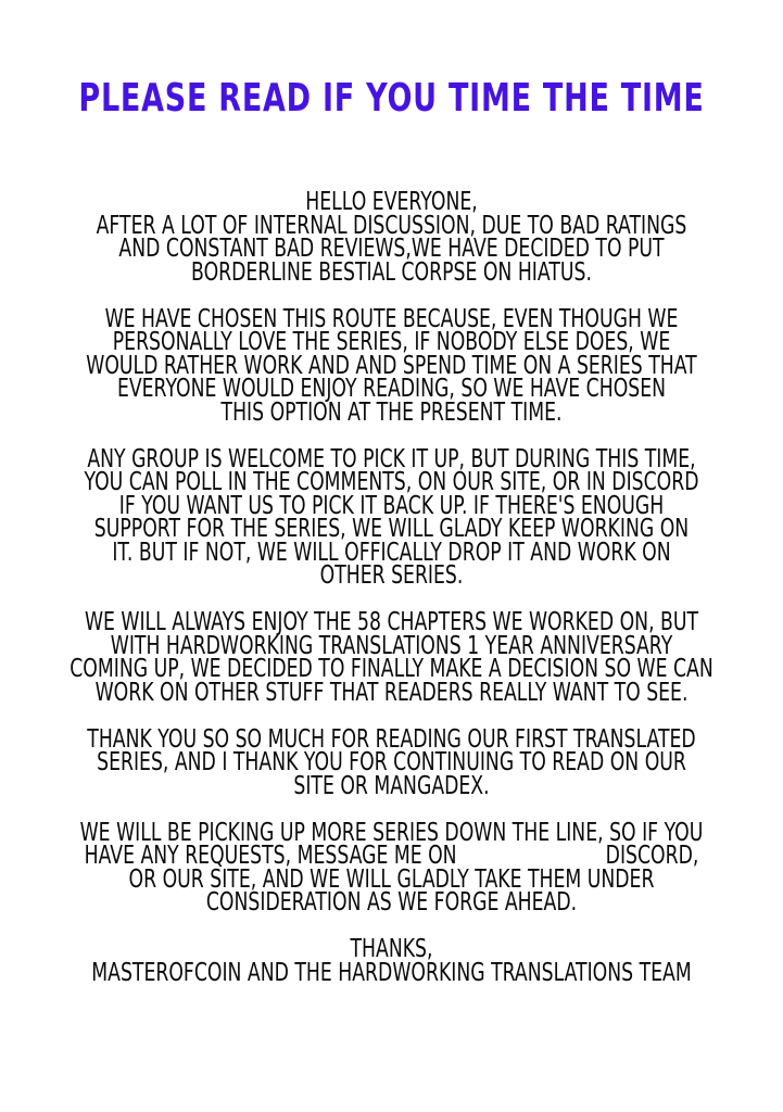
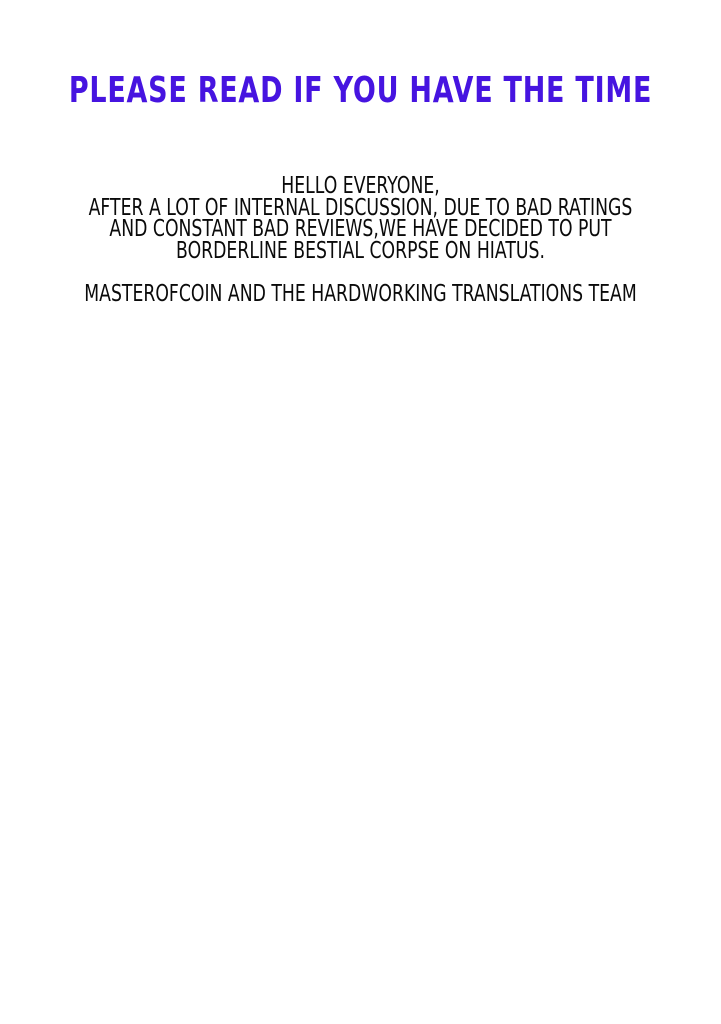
- PLEASE READ IF YOU TIME THE TIME
+ PLEASE READ IF YOU HAVE THE TIME
  HELLO EVERYONE,
  AFTER A LOT OF INTERNAL DISCUSSION, DUE TO BAD RATINGS
  AND CONSTANT BAD REVIEWS,WE HAVE DECIDED TO PUT
  BORDERLINE BESTIAL CORPSE ON HIATUS.
- WE HAVE CHOSEN THIS ROUTE BECAUSE, EVEN THOUGH WE
- PERSONALLY LOVE THE SERIES, IF NOBODY ELSE DOES, WE
- WOULD RATHER WORK AND AND SPEND TIME ON A SERIES THAT
- EVERYONE WOULD ENJOY READING, SO WE HAVE CHOSEN
- THIS OPTION AT THE PRESENT TIME.
- ANY GROUP IS WELCOME TO PICK IT UP, BUT DURING THIS TIME,
- YOU CAN POLL IN THE COMMENTS, ON OUR SITE, OR IN DISCORD
- IF YOU WANT US TO PICK IT BACK UP. IF THERE'S ENOUGH
- SUPPORT FOR THE SERIES, WE WILL GLADY KEEP WORKING ON
- IT. BUT IF NOT, WE WILL OFFICALLY DROP IT AND WORK ON
- OTHER SERIES.
- WE WILL ALWAYS ENJOY THE 58 CHAPTERS WE WORKED ON, BUT
- WITH HARDWORKING TRANSLATIONS 1 YEAR ANNIVERSARY
- COMING UP, WE DECIDED TO FINALLY MAKE A DECISION SO WE CAN
- WORK ON OTHER STUFF THAT READERS REALLY WANT TO SEE.
- THANK YOU SO SO MUCH FOR READING OUR FIRST TRANSLATED
- SERIES, AND I THANK YOU FOR CONTINUING TO READ ON OUR
- SITE OR MANGADEX.
- WE WILL BE PICKING UP MORE SERIES DOWN THE LINE, SO IF YOU
- HAVE ANY REQUESTS, MESSAGE ME ON DISCORD,
- OR OUR SITE, AND WE WILL GLADLY TAKE THEM UNDER
- CONSIDERATION AS WE FORGE AHEAD.
- THANKS,
  MASTEROFCOIN AND THE HARDWORKING TRANSLATIONS TEAM
